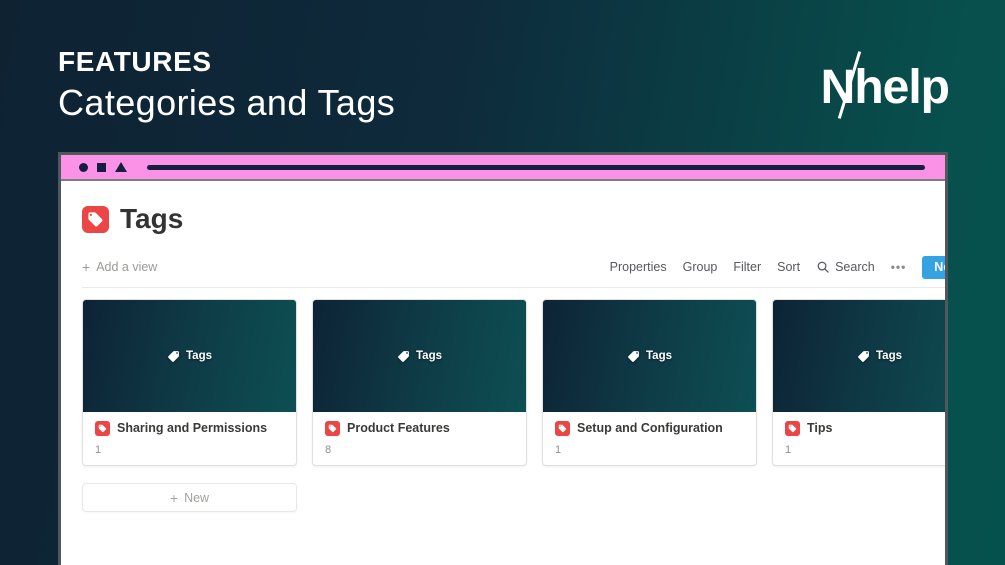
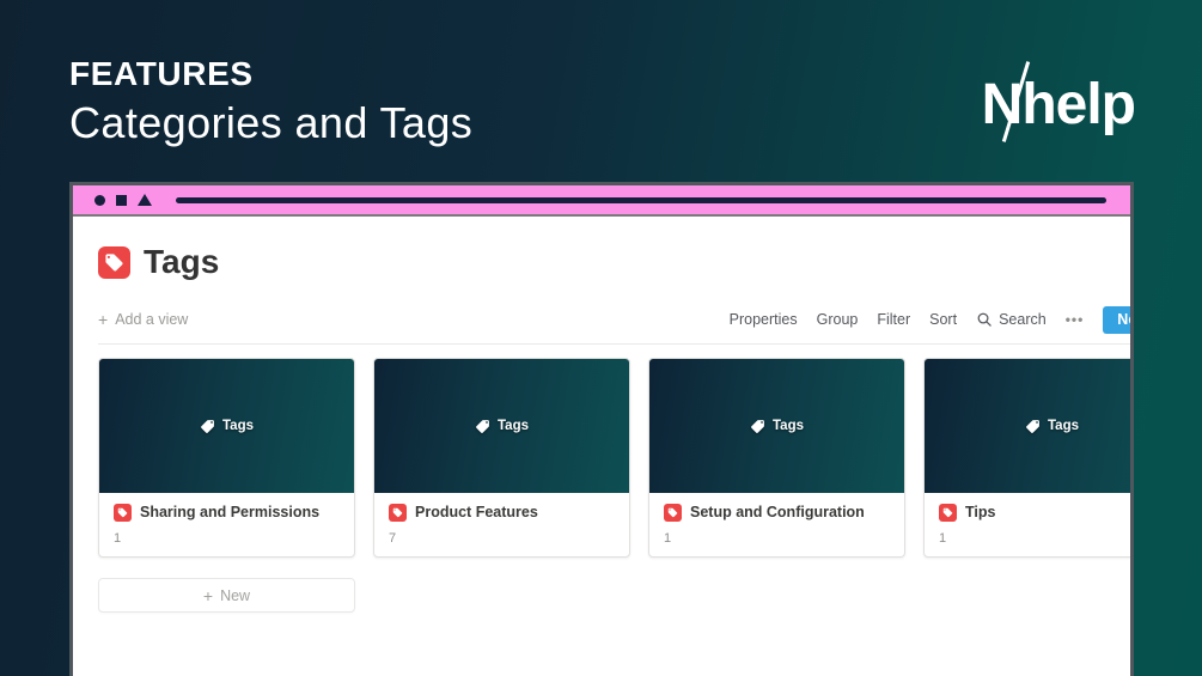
  FEATURES
  Categories and Tags
  N
  help
  Tags
  +
  Add a view
  Properties
  Group
  Filter
  Sort
  Search
  •••
  Tags
  Sharing and Permissions
  1
  Tags
  Product Features
- 8
+ 7
  Tags
  Setup and Configuration
  1
  Tags
  Tips
  1
  +
  New
